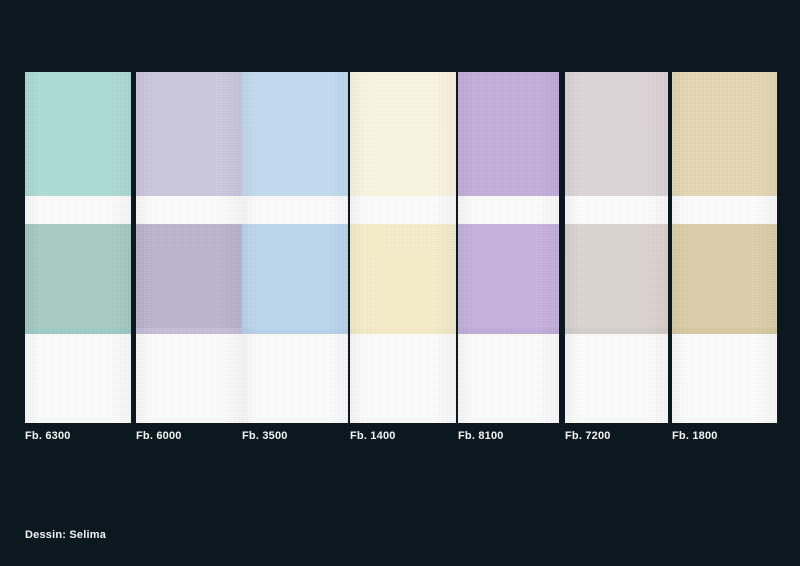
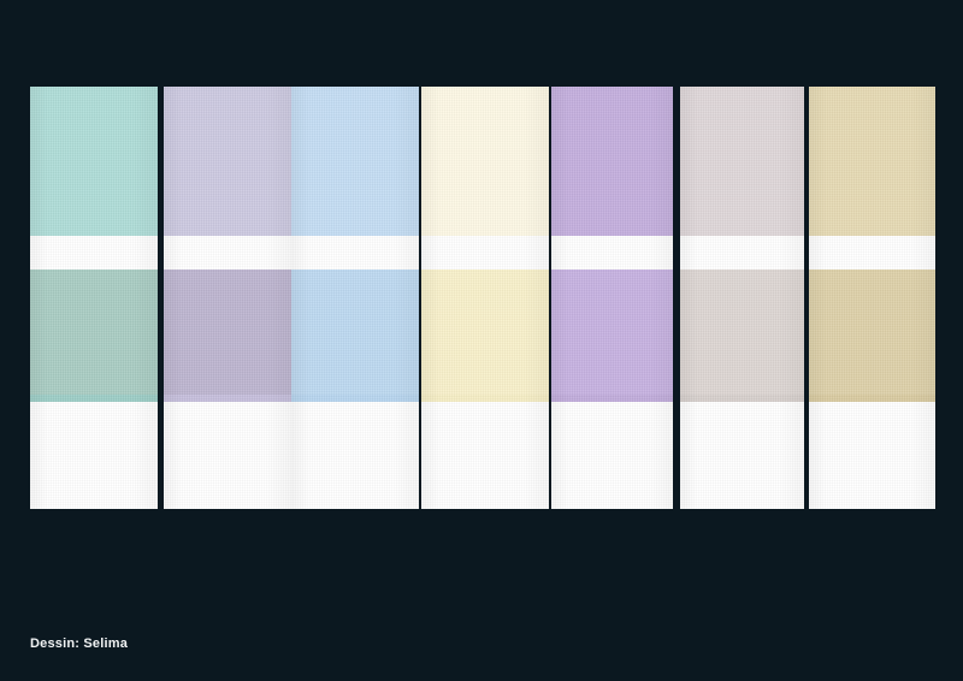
- Fb. 6300
- Fb. 6000
- Fb. 3500
- Fb. 1400
- Fb. 8100
- Fb. 7200
- Fb. 1800
  Dessin: Selima
